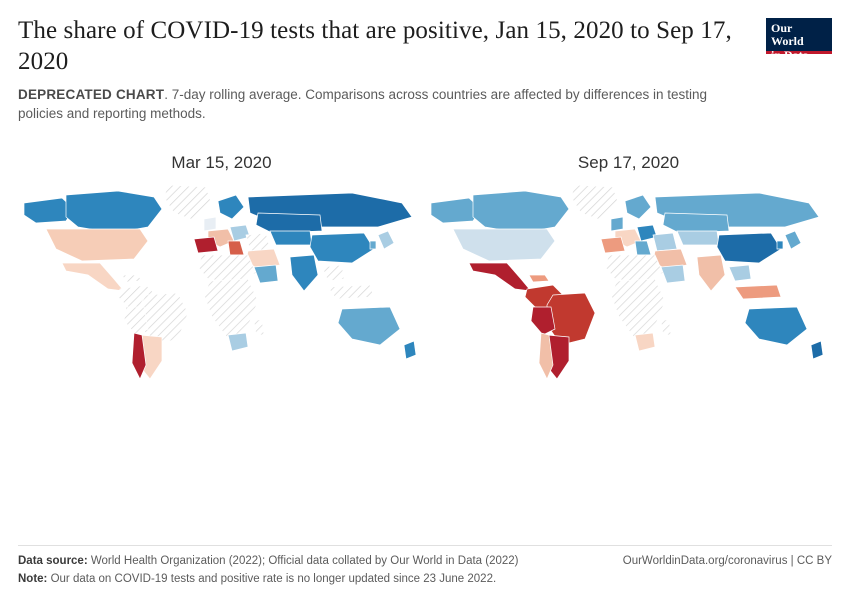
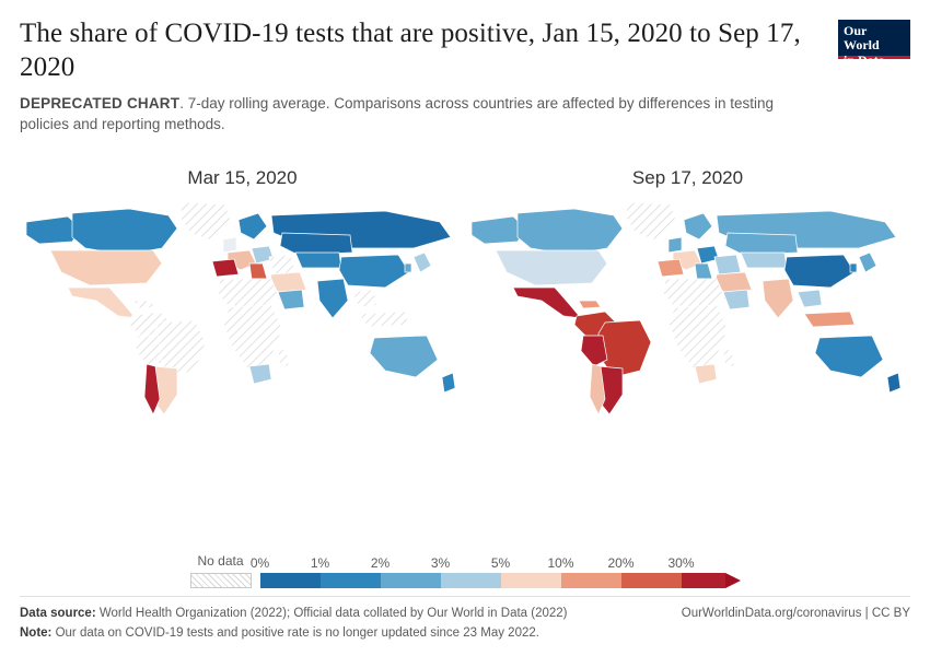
  The share of COVID-19 tests that are positive, Jan 15, 2020 to Sep 17, 2020
  DEPRECATED CHART. 7-day rolling average. Comparisons across countries are affected by differences in testing policies and reporting methods.
  Our World
  in Data
  Mar 15, 2020
  Sep 17, 2020
+ No data
+ 0%
+ 1%
+ 2%
+ 3%
+ 5%
+ 10%
+ 20%
+ 30%
  Data source: World Health Organization (2022); Official data collated by Our World in Data (2022)
  OurWorldinData.org/coronavirus | CC BY
- Note: Our data on COVID-19 tests and positive rate is no longer updated since 23 June 2022.
+ Note: Our data on COVID-19 tests and positive rate is no longer updated since 23 May 2022.
